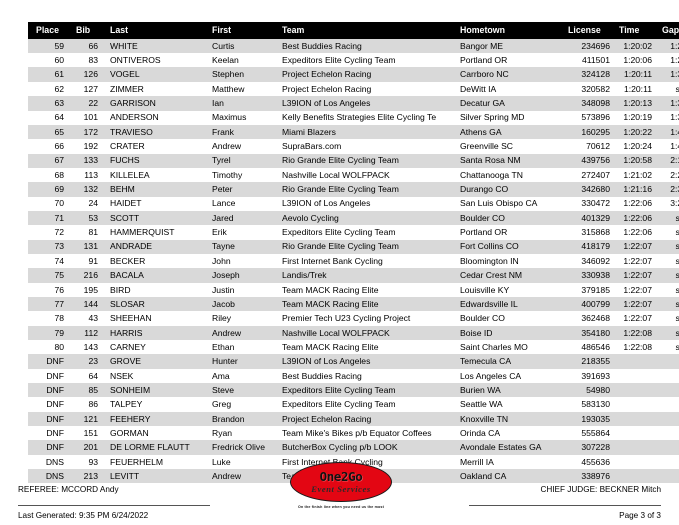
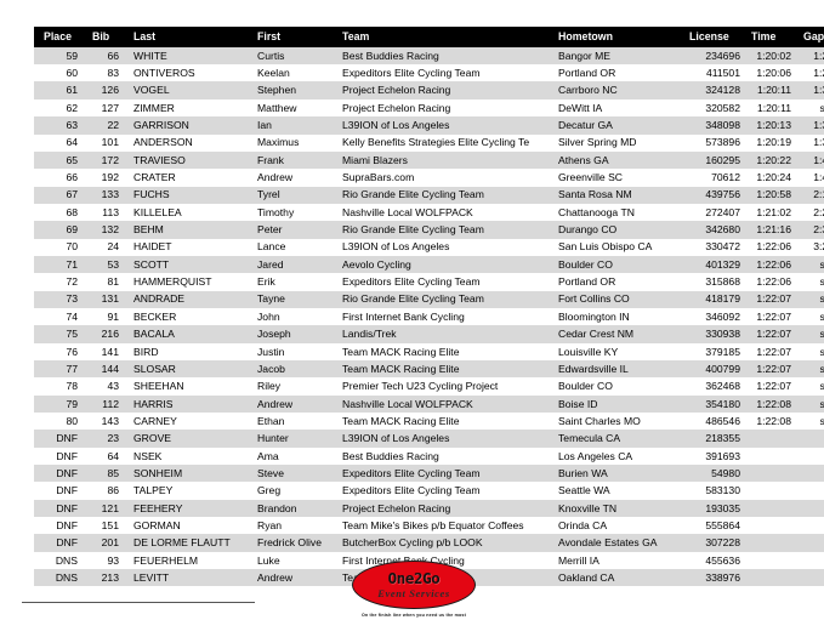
  Place	Bib	Last	First	Team	Hometown	License	Time	Gap
  59	66	WHITE	Curtis	Best Buddies Racing	Bangor ME	234696	1:20:02	1:
  60	83	ONTIVEROS	Keelan	Expeditors Elite Cycling Team	Portland OR	411501	1:20:06	1:
  61	126	VOGEL	Stephen	Project Echelon Racing	Carrboro NC	324128	1:20:11	1:
  62	127	ZIMMER	Matthew	Project Echelon Racing	DeWitt IA	320582	1:20:11	s
  63	22	GARRISON	Ian	L39ION of Los Angeles	Decatur GA	348098	1:20:13	1:
  64	101	ANDERSON	Maximus	Kelly Benefits Strategies Elite Cycling Te	Silver Spring MD	573896	1:20:19	1:
  65	172	TRAVIESO	Frank	Miami Blazers	Athens GA	160295	1:20:22	1:
  66	192	CRATER	Andrew	SupraBars.com	Greenville SC	70612	1:20:24	1:
  67	133	FUCHS	Tyrel	Rio Grande Elite Cycling Team	Santa Rosa NM	439756	1:20:58	2:
  68	113	KILLELEA	Timothy	Nashville Local WOLFPACK	Chattanooga TN	272407	1:21:02	2:
  69	132	BEHM	Peter	Rio Grande Elite Cycling Team	Durango CO	342680	1:21:16	2:
  70	24	HAIDET	Lance	L39ION of Los Angeles	San Luis Obispo CA	330472	1:22:06	3:
  71	53	SCOTT	Jared	Aevolo Cycling	Boulder CO	401329	1:22:06	s
  72	81	HAMMERQUIST	Erik	Expeditors Elite Cycling Team	Portland OR	315868	1:22:06	s
  73	131	ANDRADE	Tayne	Rio Grande Elite Cycling Team	Fort Collins CO	418179	1:22:07	s
  74	91	BECKER	John	First Internet Bank Cycling	Bloomington IN	346092	1:22:07	s
  75	216	BACALA	Joseph	Landis/Trek	Cedar Crest NM	330938	1:22:07	s
- 76	195	BIRD	Justin	Team MACK Racing Elite	Louisville KY	379185	1:22:07	s
+ 76	141	BIRD	Justin	Team MACK Racing Elite	Louisville KY	379185	1:22:07	s
  77	144	SLOSAR	Jacob	Team MACK Racing Elite	Edwardsville IL	400799	1:22:07	s
  78	43	SHEEHAN	Riley	Premier Tech U23 Cycling Project	Boulder CO	362468	1:22:07	s
  79	112	HARRIS	Andrew	Nashville Local WOLFPACK	Boise ID	354180	1:22:08	s
  80	143	CARNEY	Ethan	Team MACK Racing Elite	Saint Charles MO	486546	1:22:08	s
  DNF	23	GROVE	Hunter	L39ION of Los Angeles	Temecula CA	218355
  DNF	64	NSEK	Ama	Best Buddies Racing	Los Angeles CA	391693
  DNF	85	SONHEIM	Steve	Expeditors Elite Cycling Team	Burien WA	54980
  DNF	86	TALPEY	Greg	Expeditors Elite Cycling Team	Seattle WA	583130
  DNF	121	FEEHERY	Brandon	Project Echelon Racing	Knoxville TN	193035
  DNF	151	GORMAN	Ryan	Team Mike's Bikes p/b Equator Coffees	Orinda CA	555864
  DNF	201	DE LORME FLAUTT	Fredrick Olive	ButcherBox Cycling p/b LOOK	Avondale Estates GA	307228
  DNS	93	FEUERHELM	Luke	First Interne Cycling	Merrill IA	455636
  DNS	213	LEVITT	Andrew	Te	Oakland CA	338976
- REFEREE: MCCORD Andy
- Last Generated: 9:35 PM 6/24/2022
- CHIEF JUDGE: BECKNER Mitch
- Page 3 of 3
  One2Go
  Event Services
